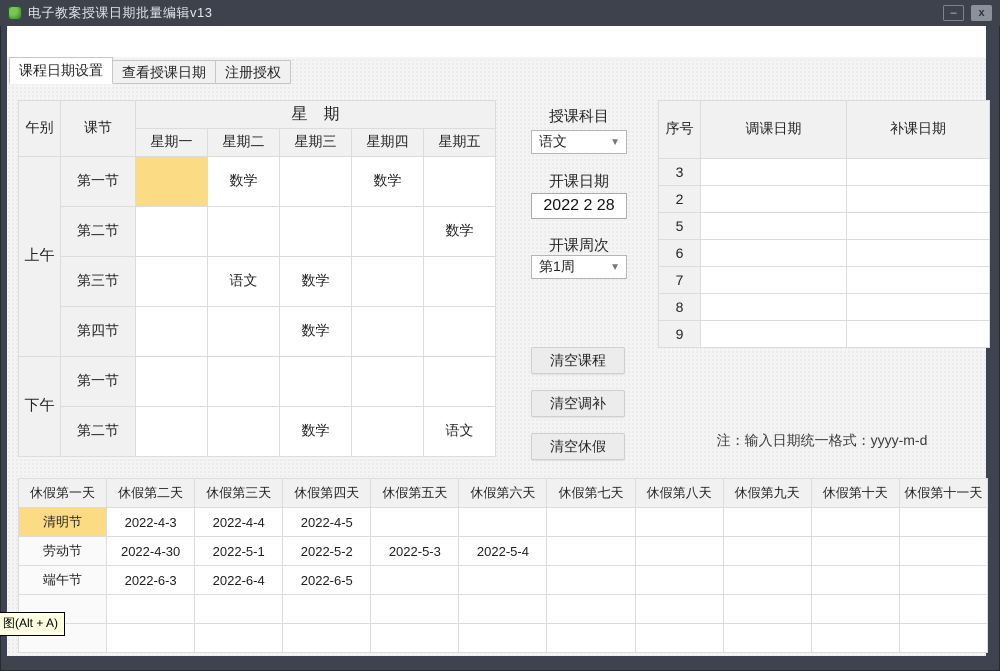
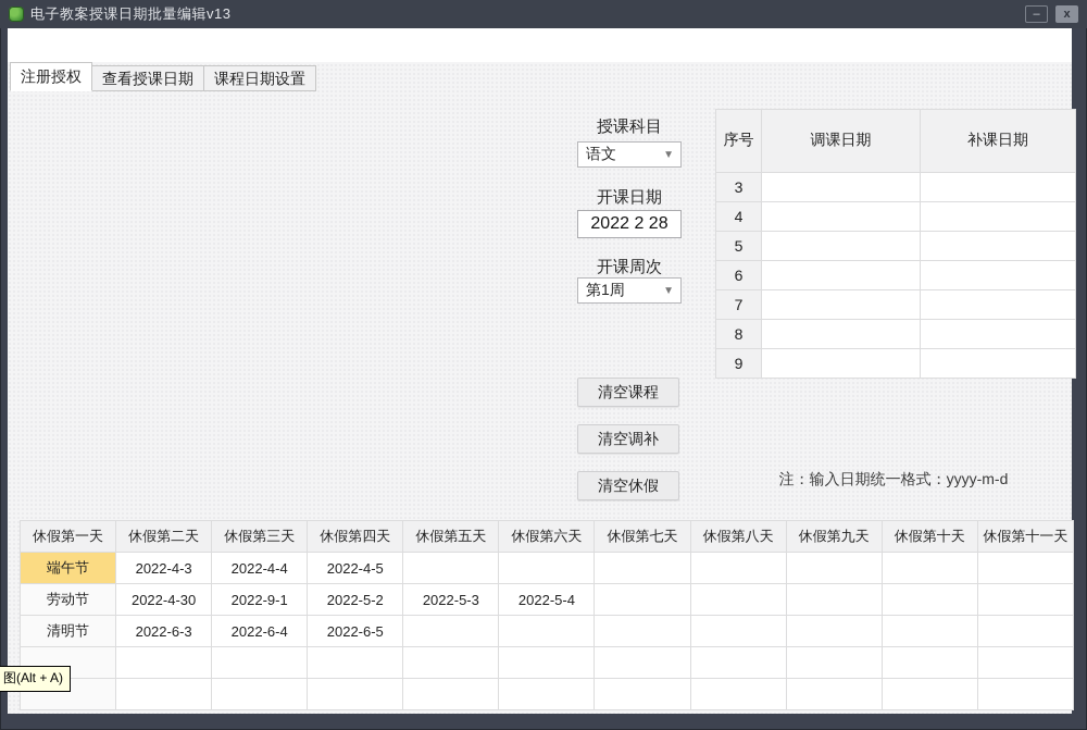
  电子教案授课日期批量编辑v13
  –
  x
- 课程日期设置
+ 注册授权
  查看授课日期
- 注册授权
+ 课程日期设置
- 午别	课节	星 期
- 星期一	星期二	星期三	星期四	星期五
- 上午	第一节		数学		数学
- 第二节					数学
- 第三节		语文	数学
- 第四节			数学
- 下午	第一节
- 第二节			数学		语文
  授课科目
  语文
  ▼
  开课日期
  2022 2 28
  开课周次
  第1周
  ▼
  清空课程
  清空调补
  清空休假
  序号	调课日期	补课日期
  3
- 2
+ 4
  5
  6
  7
  8
  9
  注：输入日期统一格式：yyyy-m-d
  休假第一天	休假第二天	休假第三天	休假第四天	休假第五天	休假第六天	休假第七天	休假第八天	休假第九天	休假第十天	休假第十一天
- 清明节	2022-4-3	2022-4-4	2022-4-5
+ 端午节	2022-4-3	2022-4-4	2022-4-5
- 劳动节	2022-4-30	2022-5-1	2022-5-2	2022-5-3	2022-5-4
+ 劳动节	2022-4-30	2022-9-1	2022-5-2	2022-5-3	2022-5-4
- 端午节	2022-6-3	2022-6-4	2022-6-5
+ 清明节	2022-6-3	2022-6-4	2022-6-5
  图(Alt + A)
